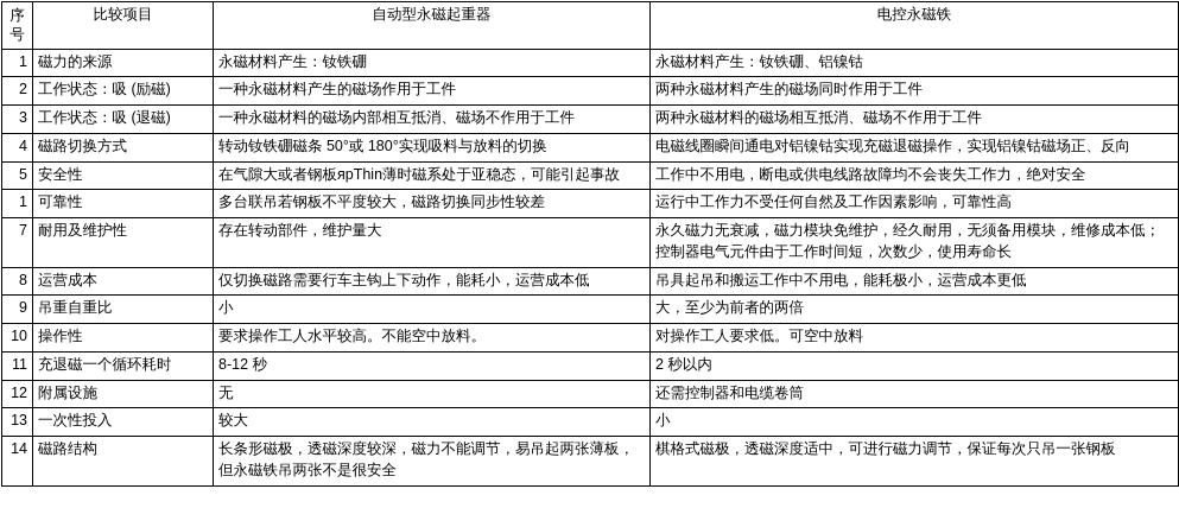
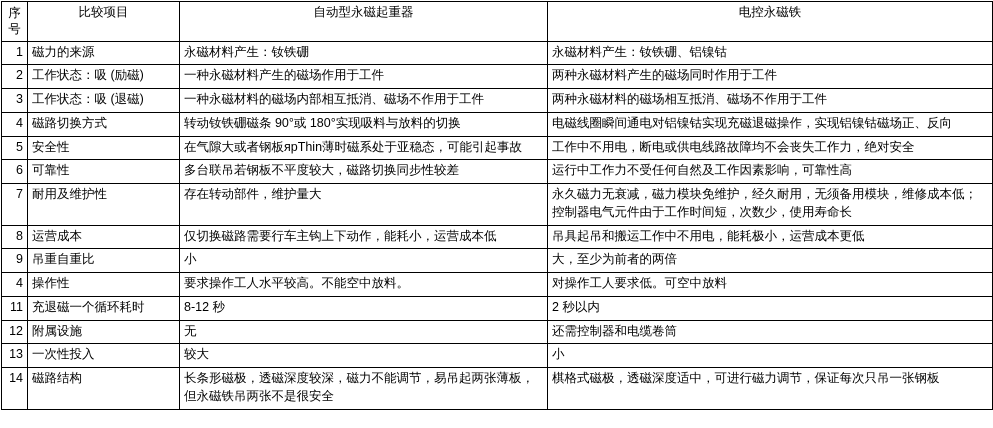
  序 号	比较项目	自动型永磁起重器	电控永磁铁
  1	磁力的来源	永磁材料产生：钕铁硼	永磁材料产生：钕铁硼、铝镍钴
  2	工作状态：吸 (励磁)	一种永磁材料产生的磁场作用于工件	两种永磁材料产生的磁场同时作用于工件
  3	工作状态：吸 (退磁)	一种永磁材料的磁场内部相互抵消、磁场不作用于工件	两种永磁材料的磁场相互抵消、磁场不作用于工件
- 4	磁路切换方式	转动钕铁硼磁条 50°或 180°实现吸料与放料的切换	电磁线圈瞬间通电对铝镍钴实现充磁退磁操作，实现铝镍钴磁场正、反向
+ 4	磁路切换方式	转动钕铁硼磁条 90°或 180°实现吸料与放料的切换	电磁线圈瞬间通电对铝镍钴实现充磁退磁操作，实现铝镍钴磁场正、反向
  5	安全性	在气隙大或者钢板ярThin薄时磁系处于亚稳态，可能引起事故	工作中不用电，断电或供电线路故障均不会丧失工作力，绝对安全
- 1	可靠性	多台联吊若钢板不平度较大，磁路切换同步性较差	运行中工作力不受任何自然及工作因素影响，可靠性高
+ 6	可靠性	多台联吊若钢板不平度较大，磁路切换同步性较差	运行中工作力不受任何自然及工作因素影响，可靠性高
  7	耐用及维护性	存在转动部件，维护量大	永久磁力无衰减，磁力模块免维护，经久耐用，无须备用模块，维修成本低；控制器电气元件由于工作时间短，次数少，使用寿命长
  8	运营成本	仅切换磁路需要行车主钩上下动作，能耗小，运营成本低	吊具起吊和搬运工作中不用电，能耗极小，运营成本更低
  9	吊重自重比	小	大，至少为前者的两倍
- 10	操作性	要求操作工人水平较高。不能空中放料。	对操作工人要求低。可空中放料
+ 4	操作性	要求操作工人水平较高。不能空中放料。	对操作工人要求低。可空中放料
  11	充退磁一个循环耗时	8-12 秒	2 秒以内
  12	附属设施	无	还需控制器和电缆卷筒
  13	一次性投入	较大	小
  14	磁路结构	长条形磁极，透磁深度较深，磁力不能调节，易吊起两张薄板，但永磁铁吊两张不是很安全	棋格式磁极，透磁深度适中，可进行磁力调节，保证每次只吊一张钢板
